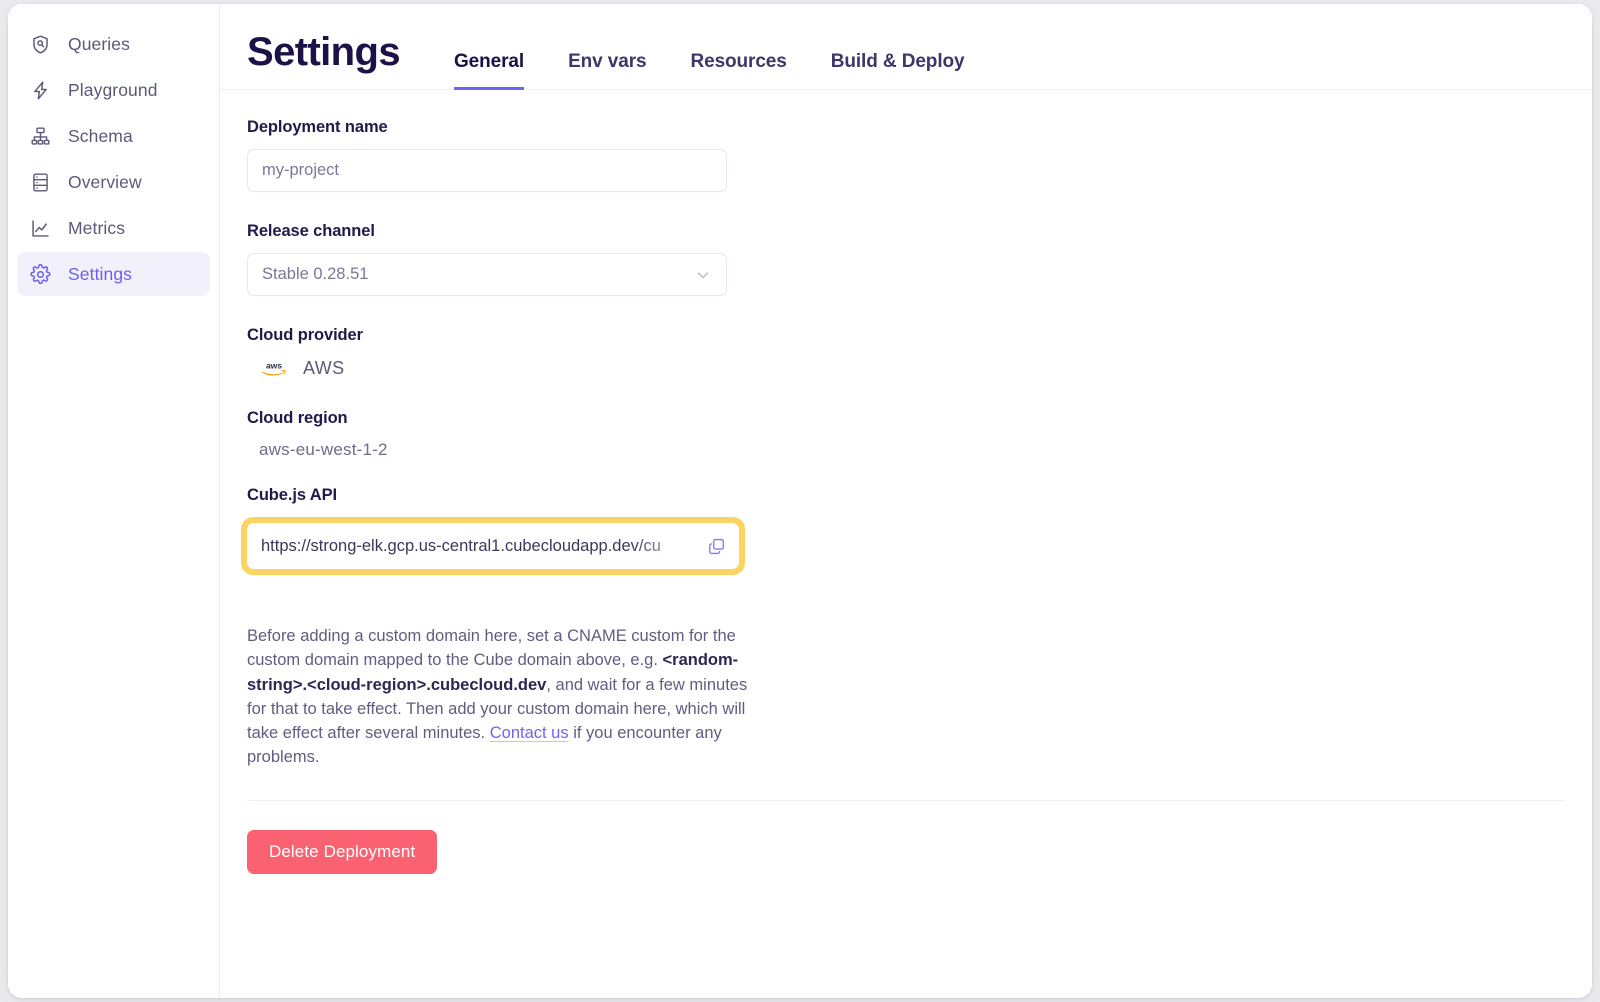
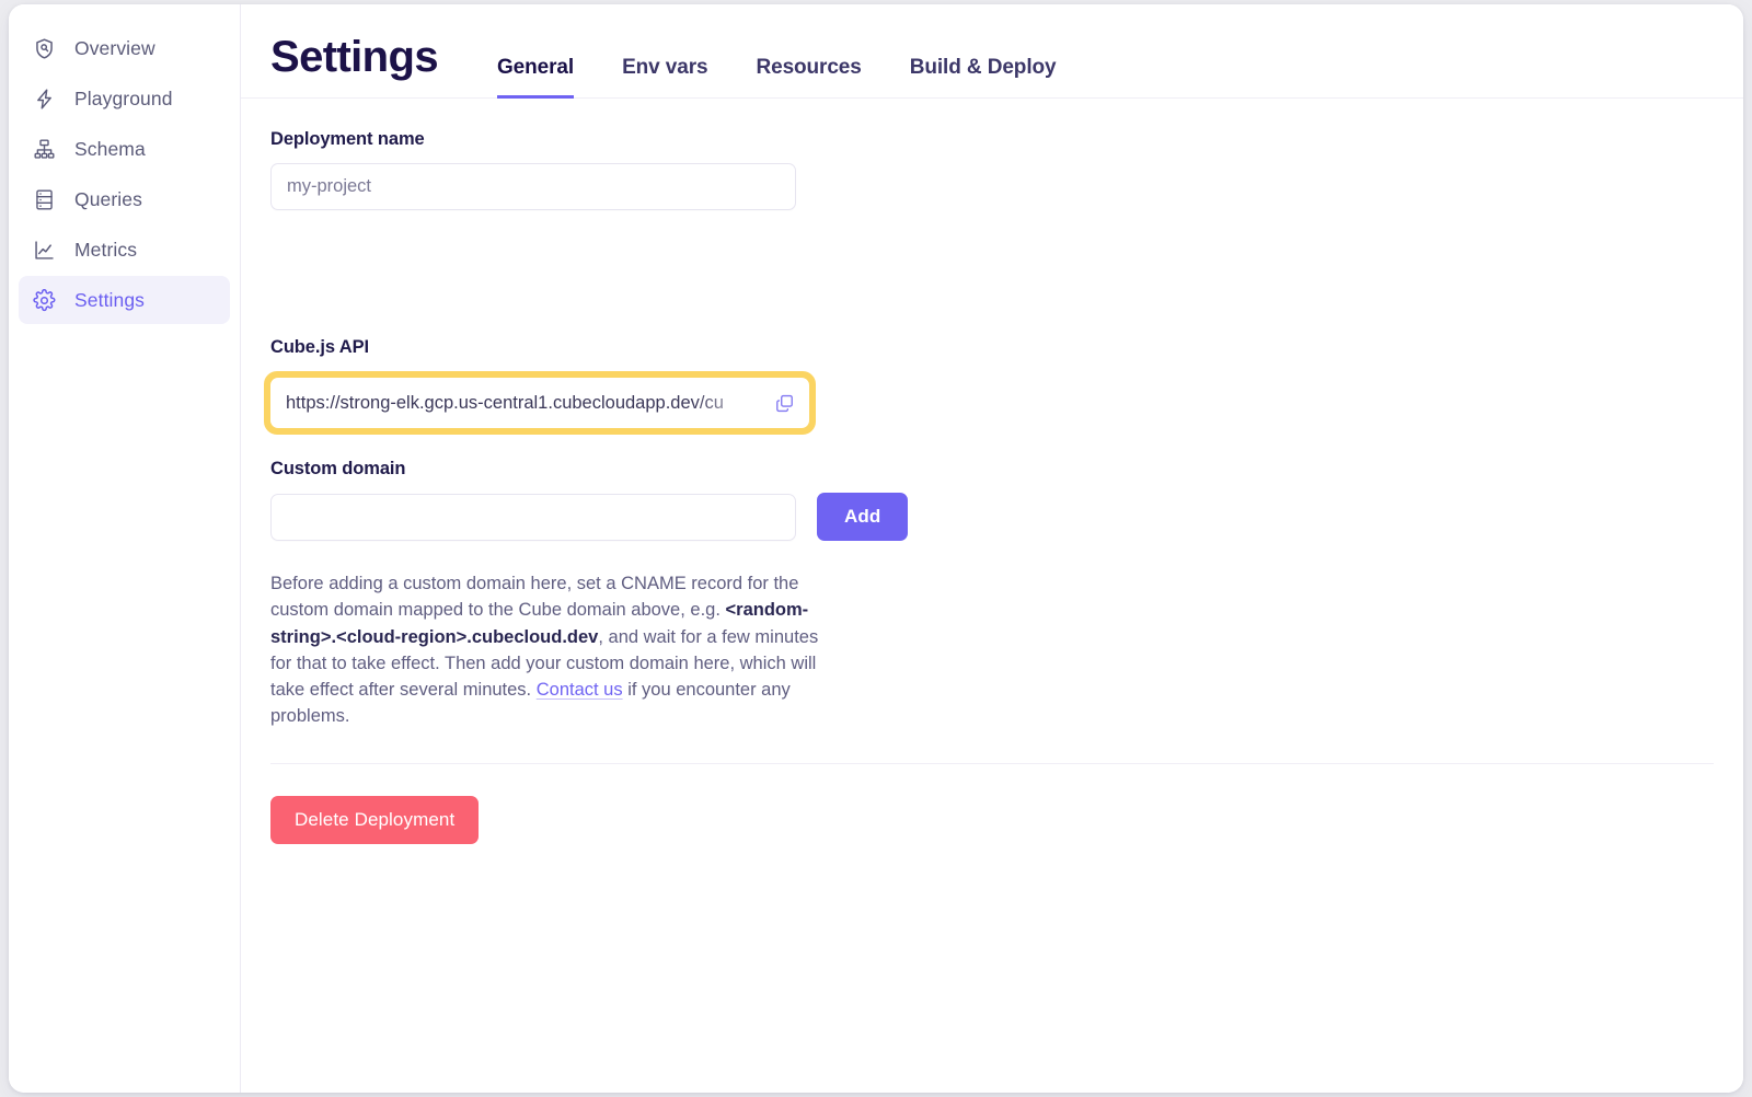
- Queries
+ Overview
  Playground
  Schema
- Overview
+ Queries
  Metrics
  Settings
  Settings
  General
  Env vars
  Resources
  Build & Deploy
  Deployment name
  my-project
- Release channel
- Stable 0.28.51
- Cloud provider
- aws
- AWS
- Cloud region
- aws-eu-west-1-2
  Cube.js API
  https://strong-elk.gcp.us-central1.cubecloudapp.dev/cu
+ Custom domain
+ Add
- Before adding a custom domain here, set a CNAME custom for the custom domain mapped to the Cube domain above, e.g. <random-string>.<cloud-region>.cubecloud.dev, and wait for a few minutes for that to take effect. Then add your custom domain here, which will take effect after several minutes. Contact us if you encounter any problems.
+ Before adding a custom domain here, set a CNAME record for the custom domain mapped to the Cube domain above, e.g. <random-string>.<cloud-region>.cubecloud.dev, and wait for a few minutes for that to take effect. Then add your custom domain here, which will take effect after several minutes. Contact us if you encounter any problems.
  Delete Deployment
